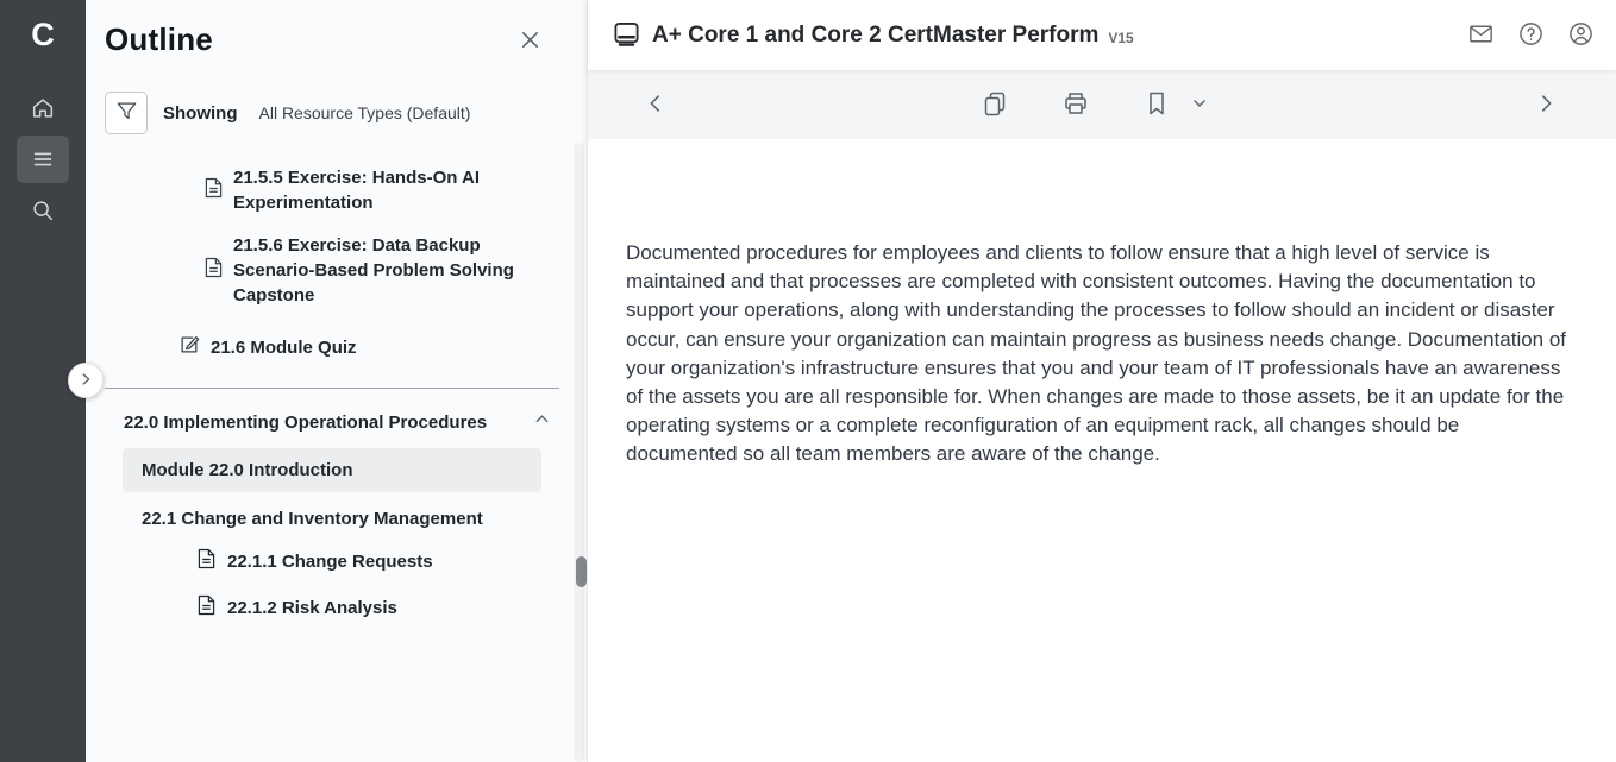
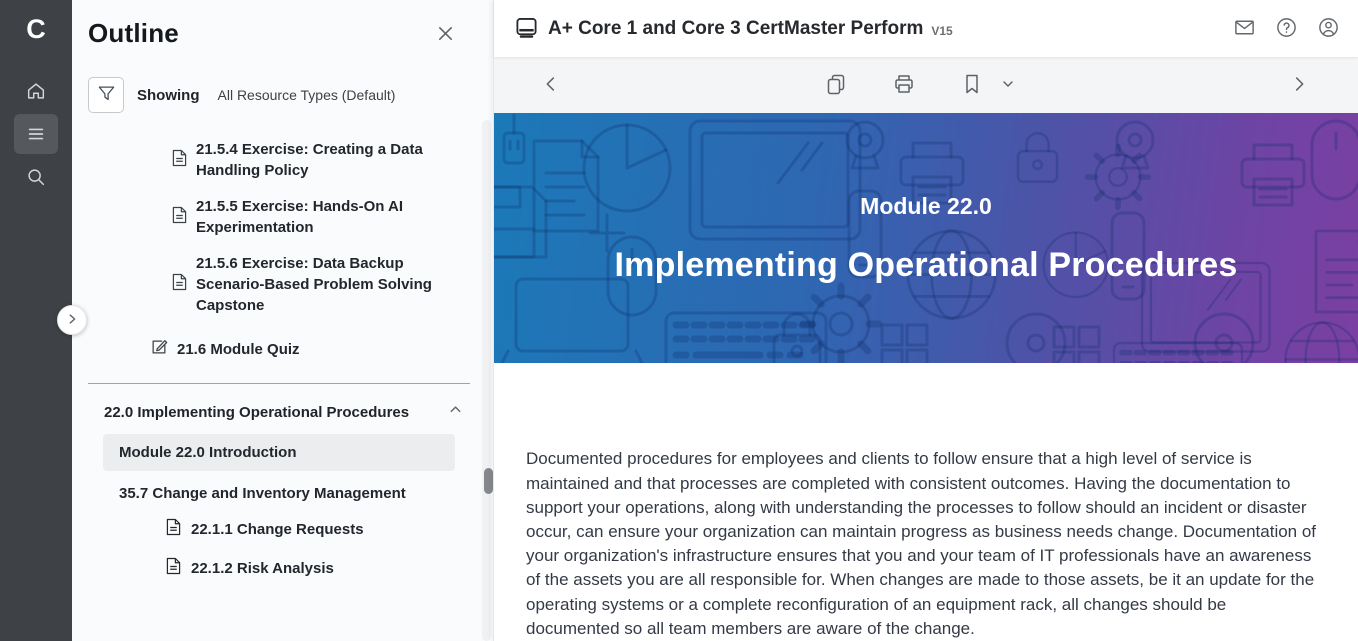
  C
  Outline
  Showing
  All Resource Types (Default)
+ 21.5.4 Exercise: Creating a Data Handling Policy
  21.5.5 Exercise: Hands-On AI Experimentation
  21.5.6 Exercise: Data Backup Scenario-Based Problem Solving Capstone
  21.6 Module Quiz
  22.0 Implementing Operational Procedures
  Module 22.0 Introduction
- 22.1 Change and Inventory Management
+ 35.7 Change and Inventory Management
  22.1.1 Change Requests
  22.1.2 Risk Analysis
- A+ Core 1 and Core 2 CertMaster Perform
+ A+ Core 1 and Core 3 CertMaster Perform
  V15
+ Module 22.0
+ Implementing Operational Procedures
  Documented procedures for employees and clients to follow ensure that a high level of service is maintained and that processes are completed with consistent outcomes. Having the documentation to support your operations, along with understanding the processes to follow should an incident or disaster occur, can ensure your organization can maintain progress as business needs change. Documentation of your organization's infrastructure ensures that you and your team of IT professionals have an awareness of the assets you are all responsible for. When changes are made to those assets, be it an update for the operating systems or a complete reconfiguration of an equipment rack, all changes should be documented so all team members are aware of the change.
